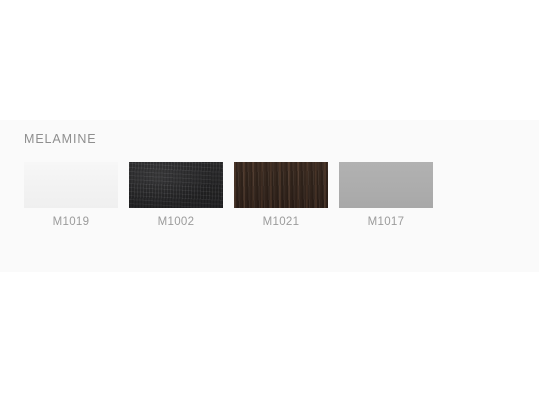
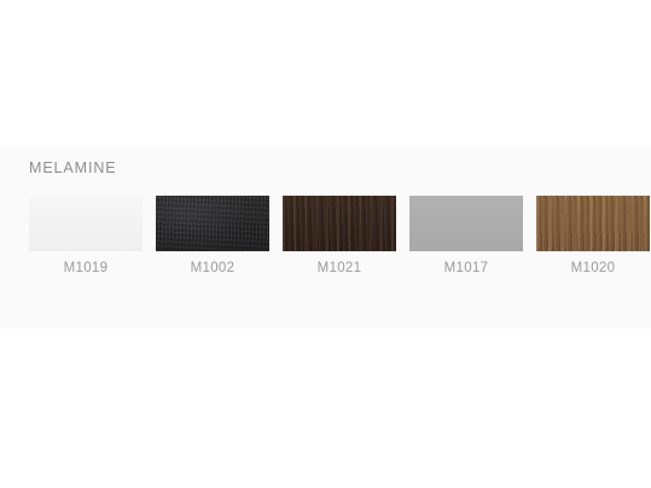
  MELAMINE
  M1019
  M1002
  M1021
  M1017
+ M1020
